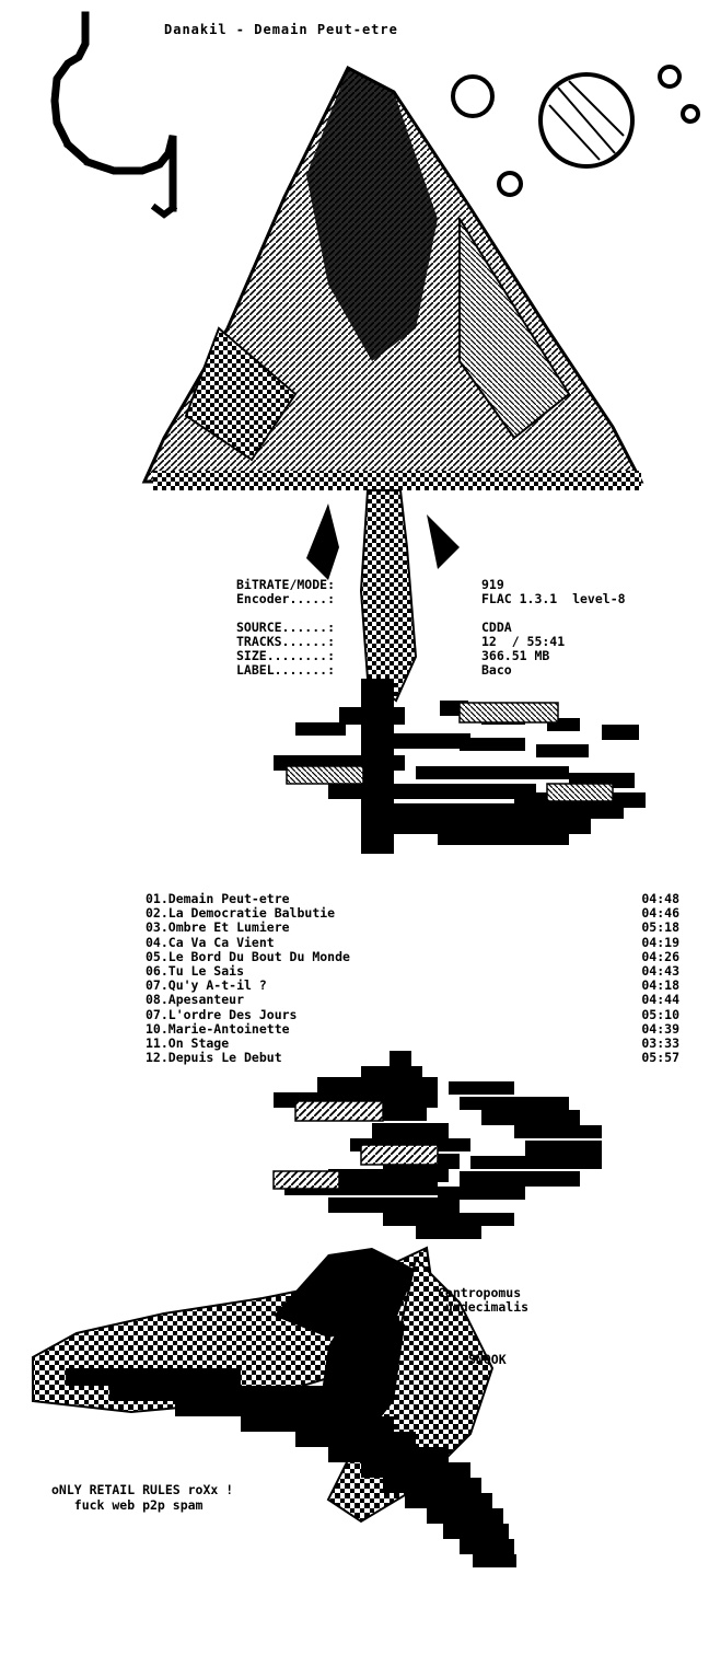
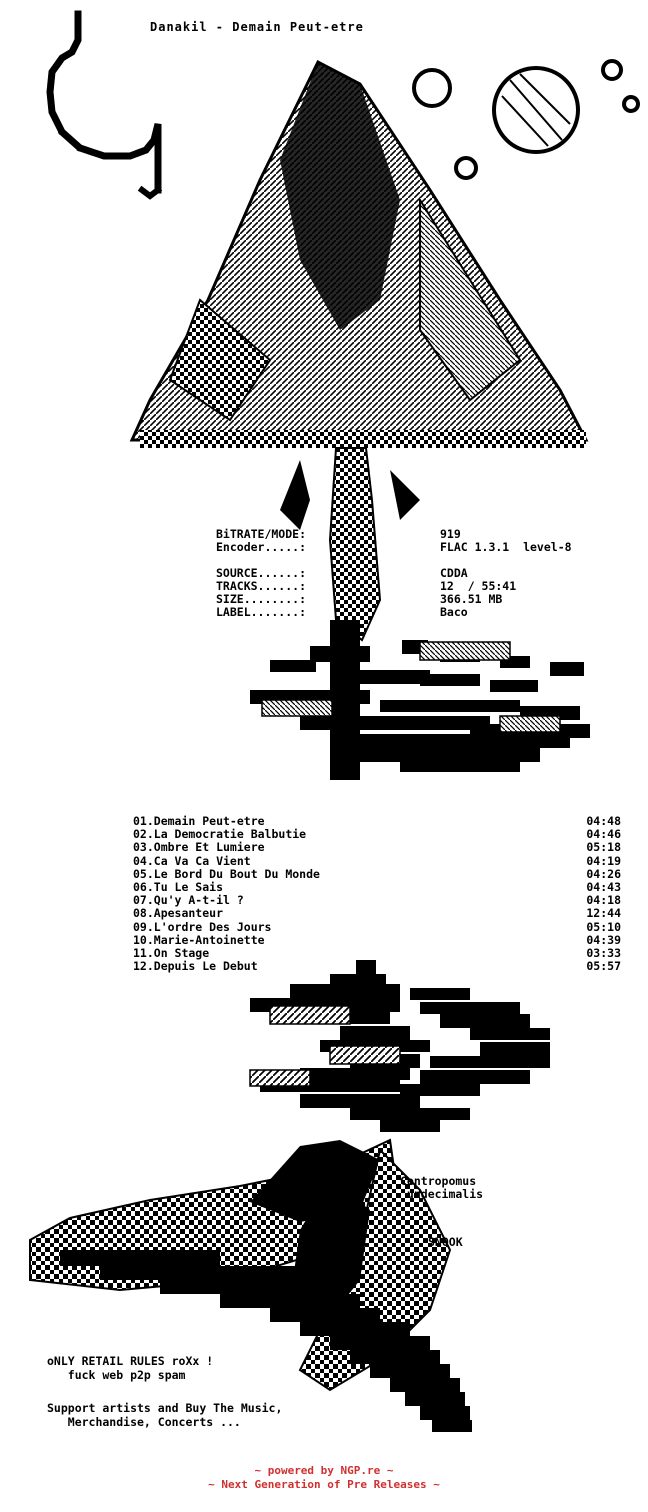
  Danakil - Demain Peut-etre
  BiTRATE/MODE:
  Encoder.....:
  SOURCE......:
  TRACKS......:
  SIZE........:
  LABEL.......:
  919
  FLAC 1.3.1 level-8
  CDDA
  12 / 55:41
  366.51 MB
  Baco
  01.Demain Peut-etre
  04:48
  02.La Democratie Balbutie
  04:46
  03.Ombre Et Lumiere
  05:18
  04.Ca Va Ca Vient
  04:19
  05.Le Bord Du Bout Du Monde
  04:26
  06.Tu Le Sais
  04:43
  07.Qu'y A-t-il ?
  04:18
  08.Apesanteur
- 04:44
+ 12:44
- 07.L'ordre Des Jours
+ 09.L'ordre Des Jours
  05:10
  10.Marie-Antoinette
  04:39
  11.On Stage
  03:33
  12.Depuis Le Debut
  05:57
  Centropomus
  undecimalis
  SNOOK
  oNLY RETAIL RULES roXx !
  fuck web p2p spam
+ Support artists and Buy The Music,
+ Merchandise, Concerts ...
+ ~ powered by NGP.re ~ ~ Next Generation of Pre Releases ~
